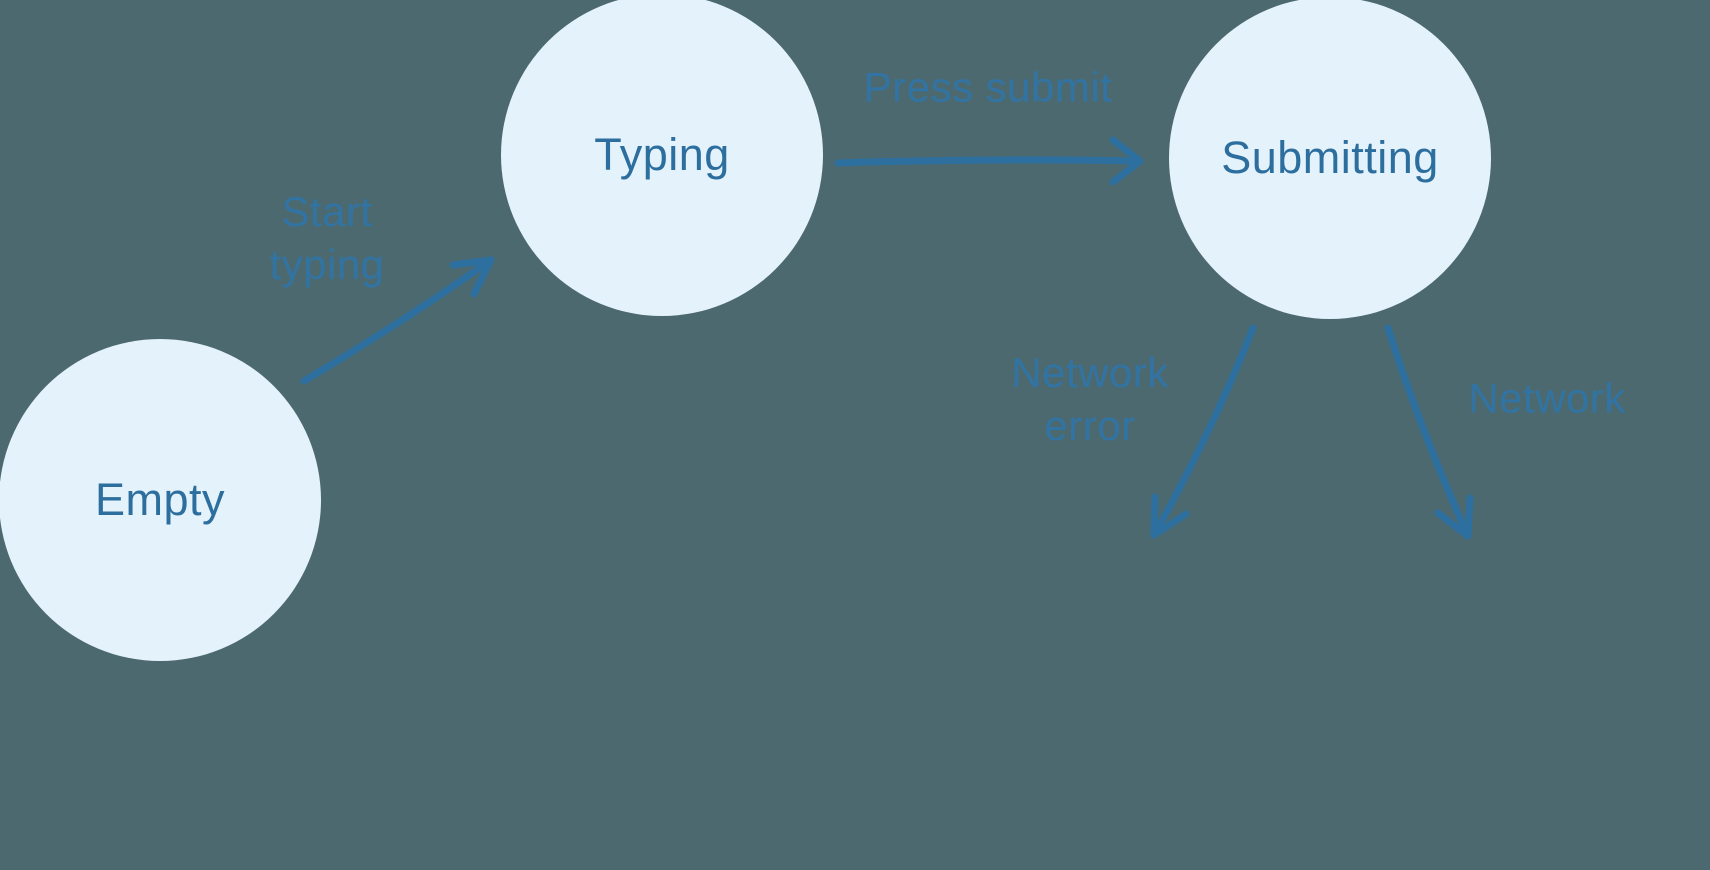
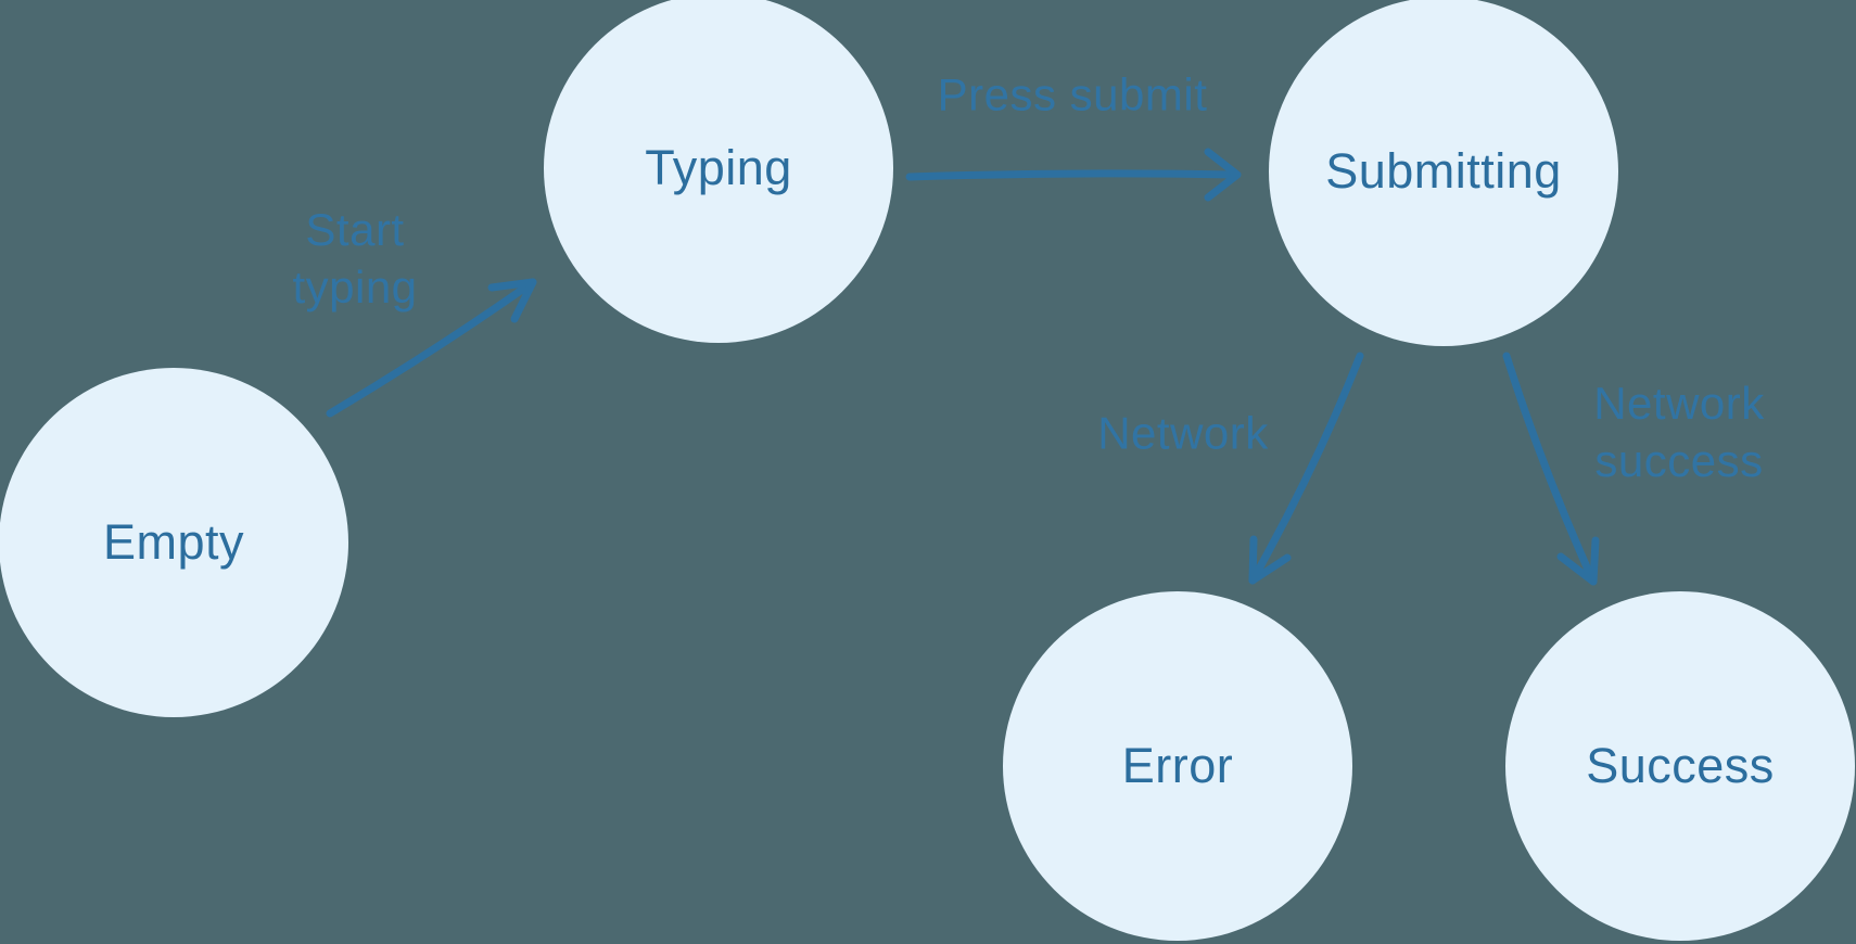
  Empty
  Typing
  Submitting
+ Error
+ Success
  Start
  typing
  Press submit
  Network
- error
  Network
+ success
